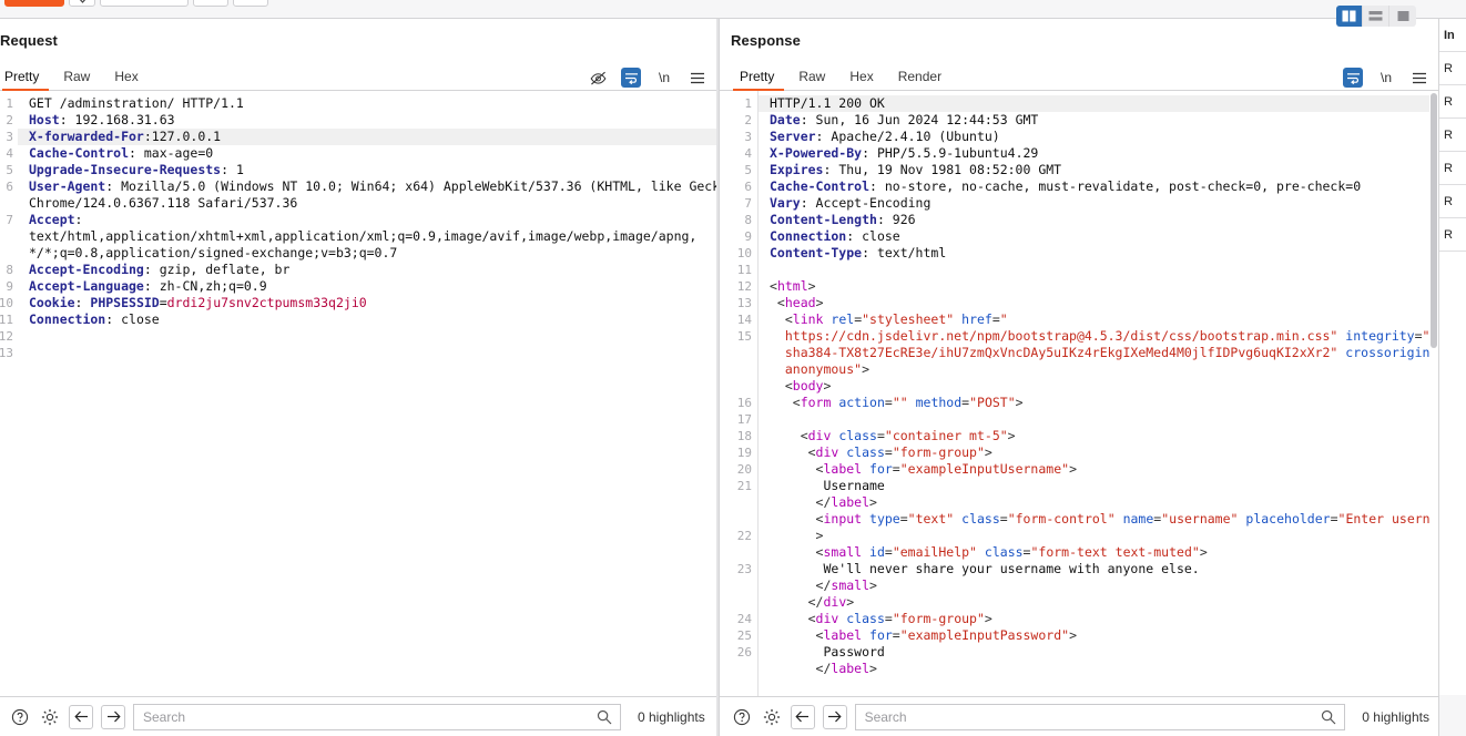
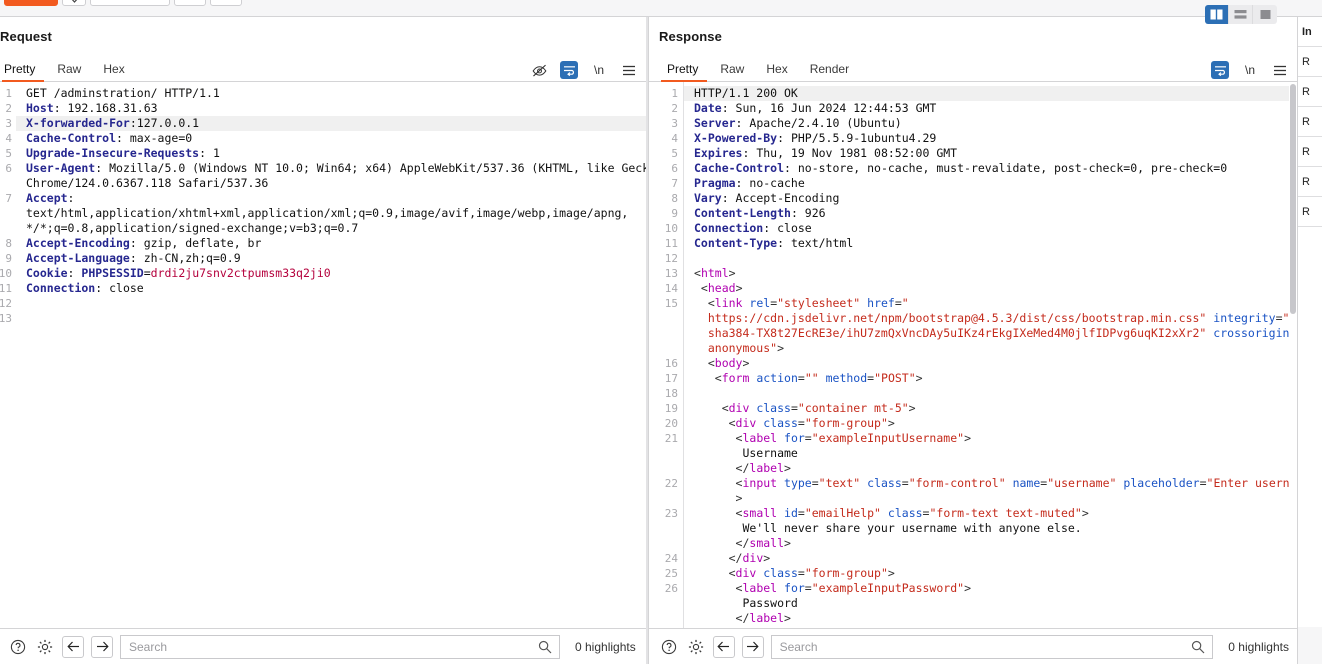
  Request
  Pretty
  Raw
  Hex
  \n
  1
  2
  3
  4
  5
  6
  7
  8
  9
  10
  11
  12
  13
  GET /adminstration/ HTTP/1.1
  Host: 192.168.31.63
  X-forwarded-For:127.0.0.1
  Cache-Control: max-age=0
  Upgrade-Insecure-Requests: 1
  User-Agent: Mozilla/5.0 (Windows NT 10.0; Win64; x64) AppleWebKit/537.36 (KHTML, like Geck
  Chrome/124.0.6367.118 Safari/537.36
  Accept:
  text/html,application/xhtml+xml,application/xml;q=0.9,image/avif,image/webp,image/apng,
  */*;q=0.8,application/signed-exchange;v=b3;q=0.7
  Accept-Encoding: gzip, deflate, br
  Accept-Language: zh-CN,zh;q=0.9
  Cookie: PHPSESSID=drdi2ju7snv2ctpumsm33q2ji0
  Connection: close
  Search
  0 highlights
  Response
  Pretty
  Raw
  Hex
  Render
  \n
  1
  2
  3
  4
  5
  6
  7
  8
  9
  10
  11
  12
  13
  14
  15
  16
  17
  18
  19
  20
  21
  22
  23
  24
  25
  26
  HTTP/1.1 200 OK
  Date: Sun, 16 Jun 2024 12:44:53 GMT
  Server: Apache/2.4.10 (Ubuntu)
  X-Powered-By: PHP/5.5.9-1ubuntu4.29
  Expires: Thu, 19 Nov 1981 08:52:00 GMT
  Cache-Control: no-store, no-cache, must-revalidate, post-check=0, pre-check=0
+ Pragma: no-cache
  Vary: Accept-Encoding
  Content-Length: 926
  Connection: close
  Content-Type: text/html
  <html>
  <head>
  <link rel="stylesheet" href="
  https://cdn.jsdelivr.net/npm/bootstrap@4.5.3/dist/css/bootstrap.min.css" integrity="
  sha384-TX8t27EcRE3e/ihU7zmQxVncDAy5uIKz4rEkgIXeMed4M0jlfIDPvg6uqKI2xXr2" crossorigin
  anonymous">
  <body>
  <form action="" method="POST">
  <div class="container mt-5">
  <div class="form-group">
  <label for="exampleInputUsername">
  Username
  </label>
  <input type="text" class="form-control" name="username" placeholder="Enter usern
  >
  <small id="emailHelp" class="form-text text-muted">
  We'll never share your username with anyone else.
  </small>
  </div>
  <div class="form-group">
  <label for="exampleInputPassword">
  Password
  </label>
  Search
  0 highlights
  In
  R
  R
  R
  R
  R
  R
